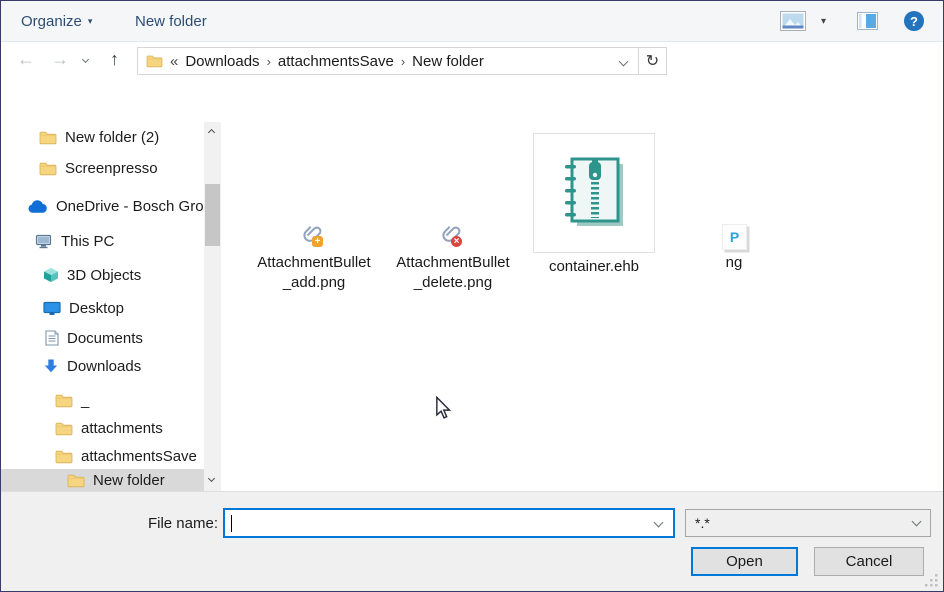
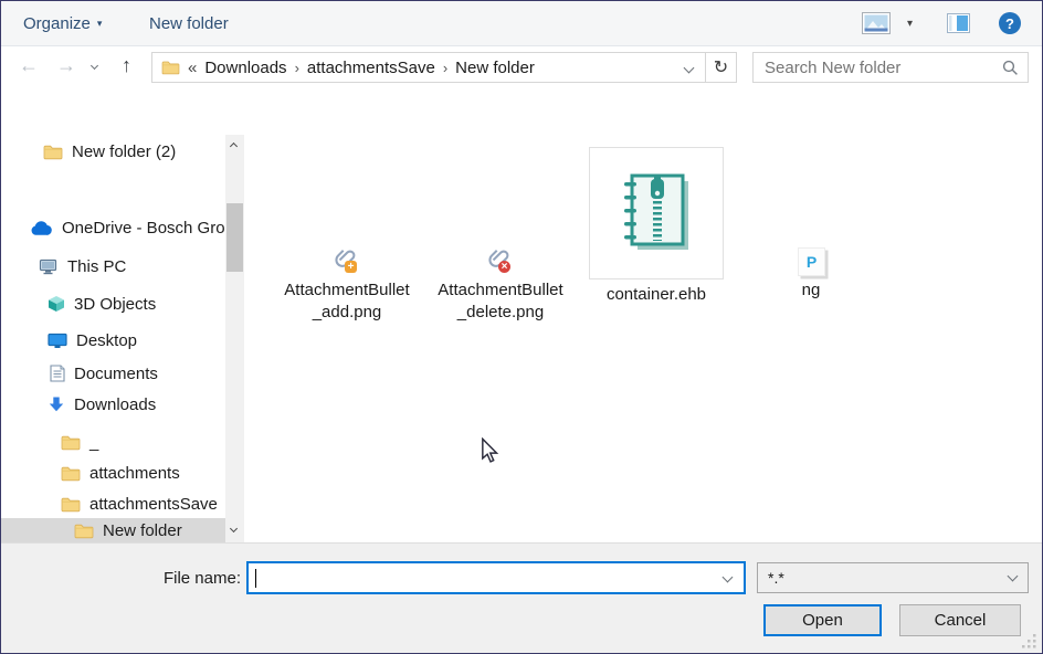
  ←
  →
  ↑
  «
  Downloads
  ›
  attachmentsSave
  ›
  New folder
  ↻
+ Search New folder
  Organize
  ▾
  New folder
  ▾
  ?
  New folder (2)
- Screenpresso
  OneDrive - Bosch Gro
  This PC
  3D Objects
  Desktop
  Documents
  Downloads
  _
  attachments
  attachmentsSave
  New folder
  +
  AttachmentBullet
  _add.png
  ×
  AttachmentBullet
  _delete.png
  container.ehb
  P
  ng
  File name:
  *.*
  Open
  Cancel
